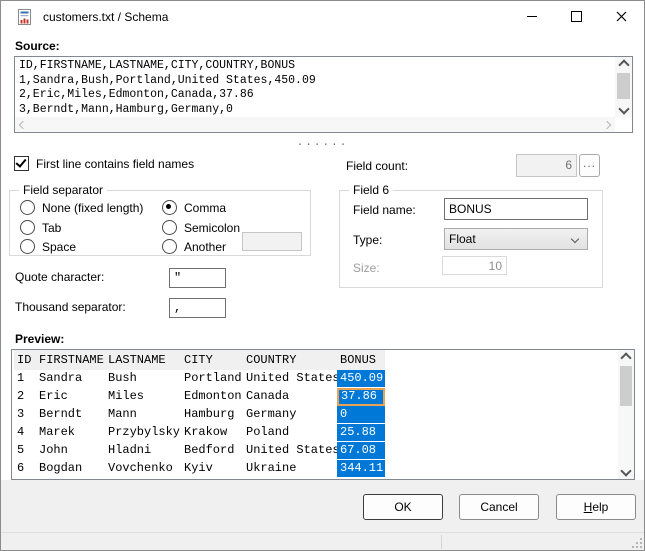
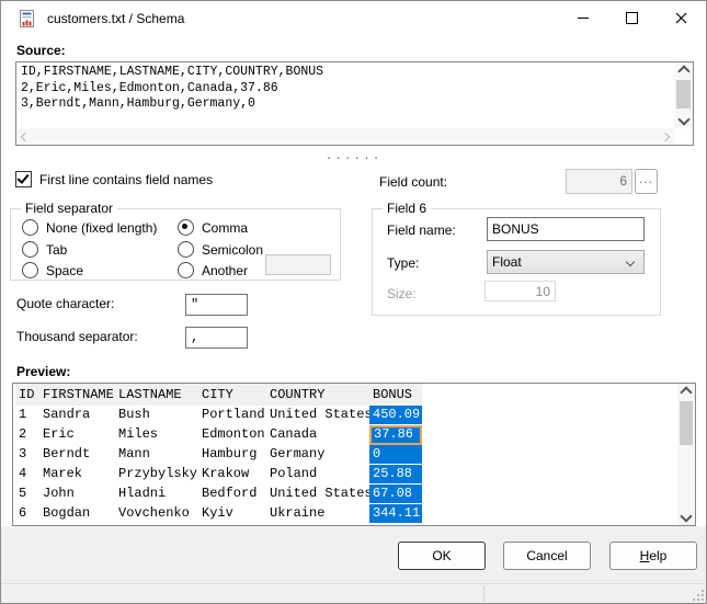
  customers.txt / Schema
  Source:
  ID,FIRSTNAME,LASTNAME,CITY,COUNTRY,BONUS
- 1,Sandra,Bush,Portland,United States,450.09
  2,Eric,Miles,Edmonton,Canada,37.86
  3,Berndt,Mann,Hamburg,Germany,0
  ......
  First line contains field names
  Field count:
  6
  ...
  Field separator
  None (fixed length)
  Tab
  Space
  Comma
  Semicolon
  Another
  Quote character:
  "
  Thousand separator:
  ,
  Field 6
  Field name:
  BONUS
  Type:
  Float
  Size:
  10
  Preview:
  ID
  FIRSTNAME
  LASTNAME
  CITY
  COUNTRY
  BONUS
  1
  Sandra
  Bush
  Portland
  United State
  450.09
  2
  Eric
  Miles
  Edmonton
  Canada
  37.86
  3
  Berndt
  Mann
  Hamburg
  Germany
  0
  4
  Marek
  Przybylsky
  Krakow
  Poland
  25.88
  5
  John
  Hladni
  Bedford
  United State
  67.08
  6
  Bogdan
  Vovchenko
  Kyiv
  Ukraine
  344.11
  OK
  Cancel
  Help
